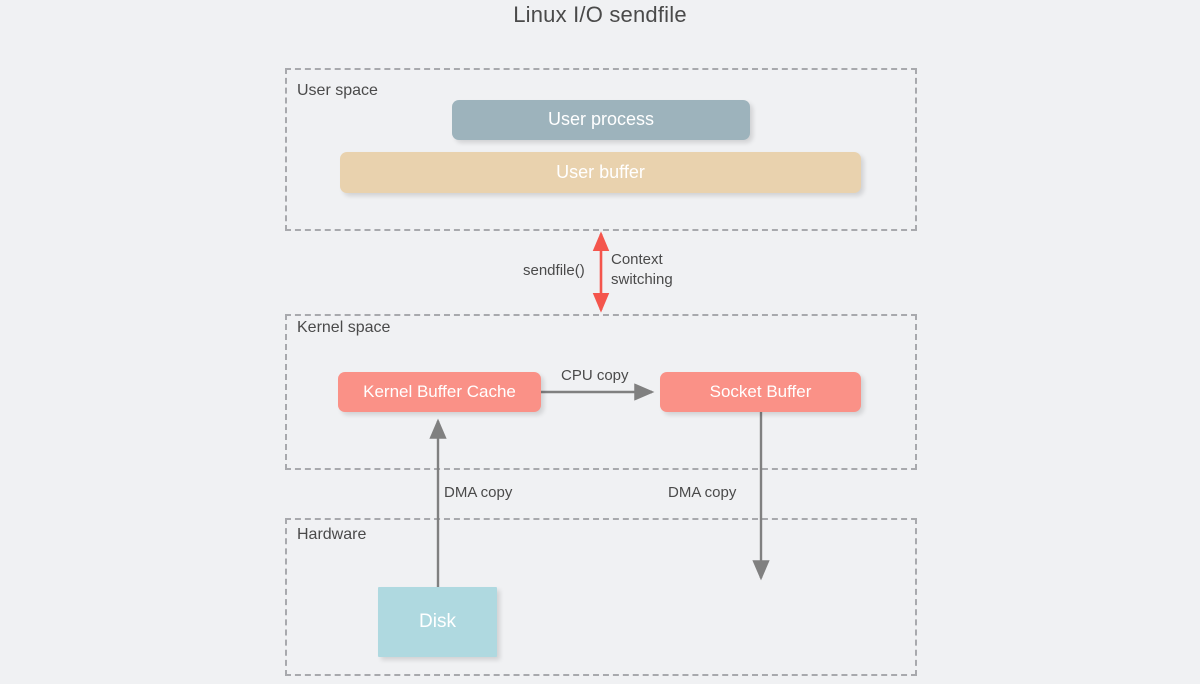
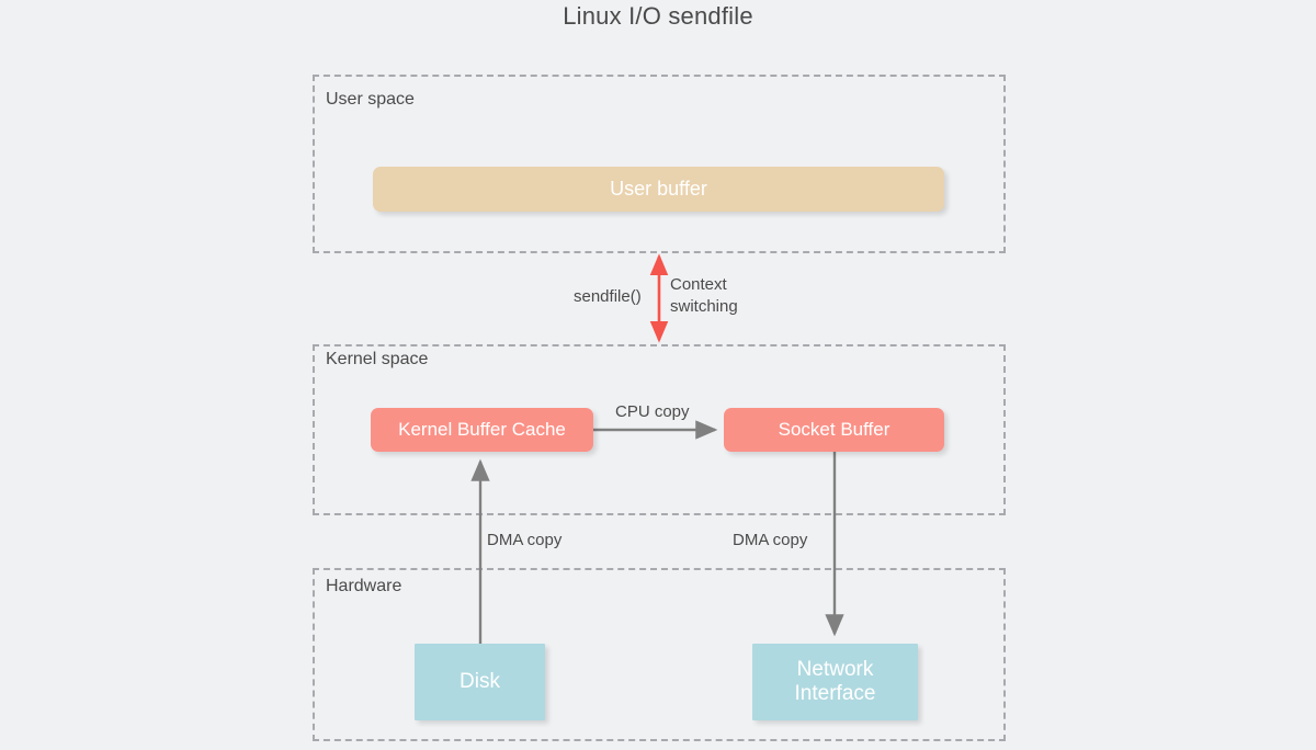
  Linux I/O sendfile
  User space
  Kernel space
  Hardware
- User process
  User buffer
  Kernel Buffer Cache
  Socket Buffer
  Disk
+ Network
+ Interface
  sendfile()
  Context
  switching
  CPU copy
  DMA copy
  DMA copy
